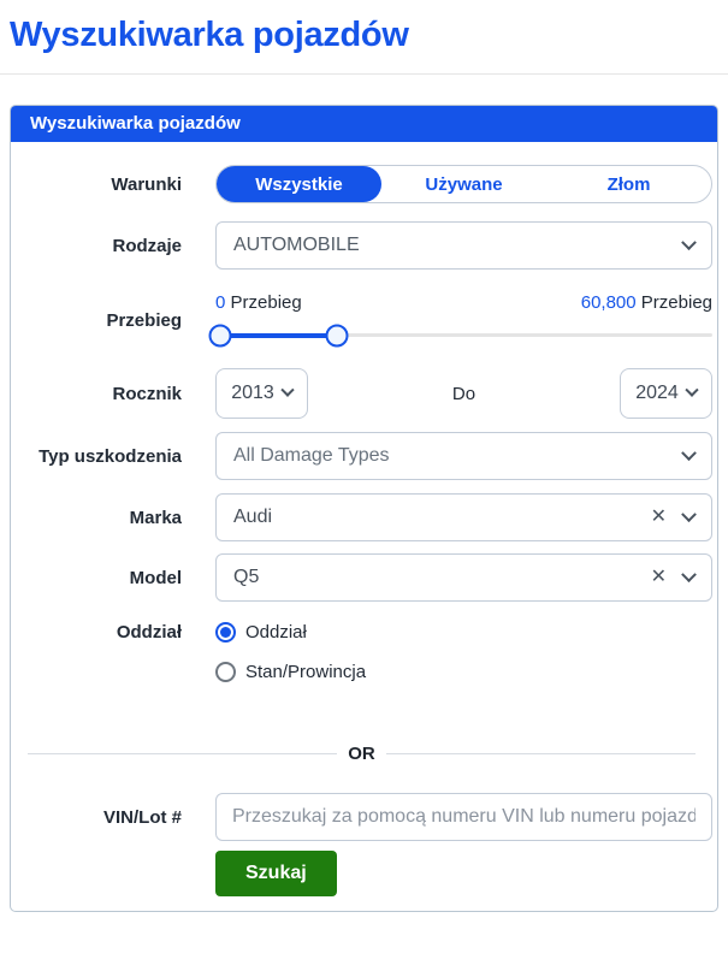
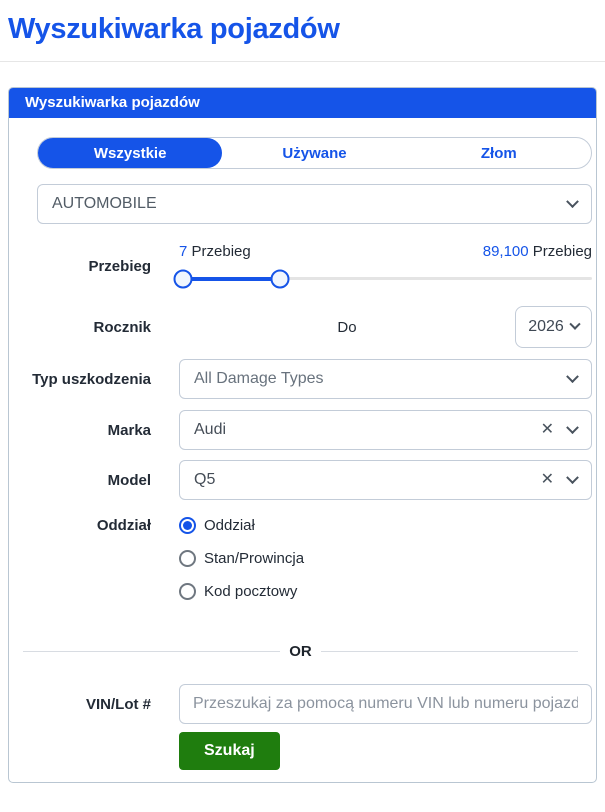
  Wyszukiwarka pojazdów
  Wyszukiwarka pojazdów
- Warunki
  Wszystkie
  Używane
  Złom
- Rodzaje
  AUTOMOBILE
  Przebieg
- 0 Przebieg
+ 7 Przebieg
- 60,800 Przebieg
+ 89,100 Przebieg
  Rocznik
- 2013
  Do
- 2024
+ 2026
  Typ uszkodzenia
  All Damage Types
  Marka
  Audi
  ✕
  Model
  Q5
  ✕
  Oddział
  Oddział
  Stan/Prowincja
+ Kod pocztowy
  OR
  VIN/Lot #
  Przeszukaj za pomocą numeru VIN lub numeru pojazd
  Szukaj
